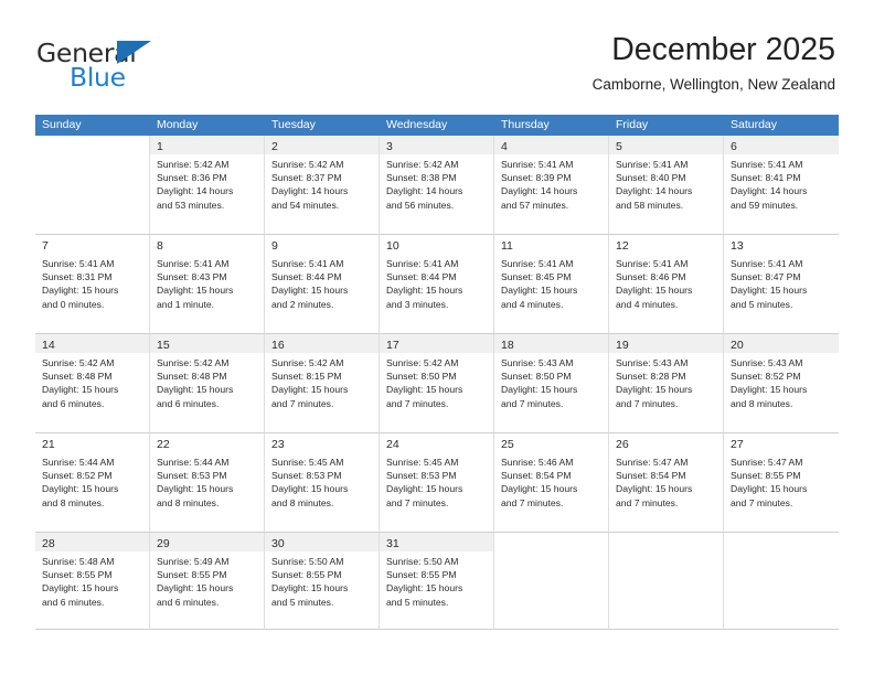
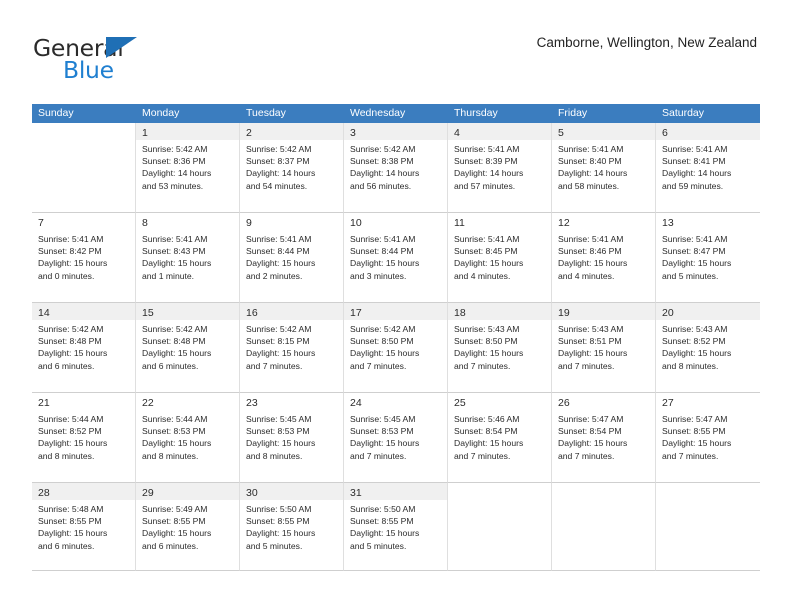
  General
  Blue
- December 2025
  Camborne, Wellington, New Zealand
  Sunday
  Monday
  Tuesday
  Wednesday
  Thursday
  Friday
  Saturday
  1
  Sunrise: 5:42 AM
  Sunset: 8:36 PM
  Daylight: 14 hours
  and 53 minutes.
  2
  Sunrise: 5:42 AM
  Sunset: 8:37 PM
  Daylight: 14 hours
  and 54 minutes.
  3
  Sunrise: 5:42 AM
  Sunset: 8:38 PM
  Daylight: 14 hours
  and 56 minutes.
  4
  Sunrise: 5:41 AM
  Sunset: 8:39 PM
  Daylight: 14 hours
  and 57 minutes.
  5
  Sunrise: 5:41 AM
  Sunset: 8:40 PM
  Daylight: 14 hours
  and 58 minutes.
  6
  Sunrise: 5:41 AM
  Sunset: 8:41 PM
  Daylight: 14 hours
  and 59 minutes.
  7
  Sunrise: 5:41 AM
- Sunset: 8:31 PM
+ Sunset: 8:42 PM
  Daylight: 15 hours
  and 0 minutes.
  8
  Sunrise: 5:41 AM
  Sunset: 8:43 PM
  Daylight: 15 hours
  and 1 minute.
  9
  Sunrise: 5:41 AM
  Sunset: 8:44 PM
  Daylight: 15 hours
  and 2 minutes.
  10
  Sunrise: 5:41 AM
  Sunset: 8:44 PM
  Daylight: 15 hours
  and 3 minutes.
  11
  Sunrise: 5:41 AM
  Sunset: 8:45 PM
  Daylight: 15 hours
  and 4 minutes.
  12
  Sunrise: 5:41 AM
  Sunset: 8:46 PM
  Daylight: 15 hours
  and 4 minutes.
  13
  Sunrise: 5:41 AM
  Sunset: 8:47 PM
  Daylight: 15 hours
  and 5 minutes.
  14
  Sunrise: 5:42 AM
  Sunset: 8:48 PM
  Daylight: 15 hours
  and 6 minutes.
  15
  Sunrise: 5:42 AM
  Sunset: 8:48 PM
  Daylight: 15 hours
  and 6 minutes.
  16
  Sunrise: 5:42 AM
  Sunset: 8:15 PM
  Daylight: 15 hours
  and 7 minutes.
  17
  Sunrise: 5:42 AM
  Sunset: 8:50 PM
  Daylight: 15 hours
  and 7 minutes.
  18
  Sunrise: 5:43 AM
  Sunset: 8:50 PM
  Daylight: 15 hours
  and 7 minutes.
  19
  Sunrise: 5:43 AM
- Sunset: 8:28 PM
+ Sunset: 8:51 PM
  Daylight: 15 hours
  and 7 minutes.
  20
  Sunrise: 5:43 AM
  Sunset: 8:52 PM
  Daylight: 15 hours
  and 8 minutes.
  21
  Sunrise: 5:44 AM
  Sunset: 8:52 PM
  Daylight: 15 hours
  and 8 minutes.
  22
  Sunrise: 5:44 AM
  Sunset: 8:53 PM
  Daylight: 15 hours
  and 8 minutes.
  23
  Sunrise: 5:45 AM
  Sunset: 8:53 PM
  Daylight: 15 hours
  and 8 minutes.
  24
  Sunrise: 5:45 AM
  Sunset: 8:53 PM
  Daylight: 15 hours
  and 7 minutes.
  25
  Sunrise: 5:46 AM
  Sunset: 8:54 PM
  Daylight: 15 hours
  and 7 minutes.
  26
  Sunrise: 5:47 AM
  Sunset: 8:54 PM
  Daylight: 15 hours
  and 7 minutes.
  27
  Sunrise: 5:47 AM
  Sunset: 8:55 PM
  Daylight: 15 hours
  and 7 minutes.
  28
  Sunrise: 5:48 AM
  Sunset: 8:55 PM
  Daylight: 15 hours
  and 6 minutes.
  29
  Sunrise: 5:49 AM
  Sunset: 8:55 PM
  Daylight: 15 hours
  and 6 minutes.
  30
  Sunrise: 5:50 AM
  Sunset: 8:55 PM
  Daylight: 15 hours
  and 5 minutes.
  31
  Sunrise: 5:50 AM
  Sunset: 8:55 PM
  Daylight: 15 hours
  and 5 minutes.
